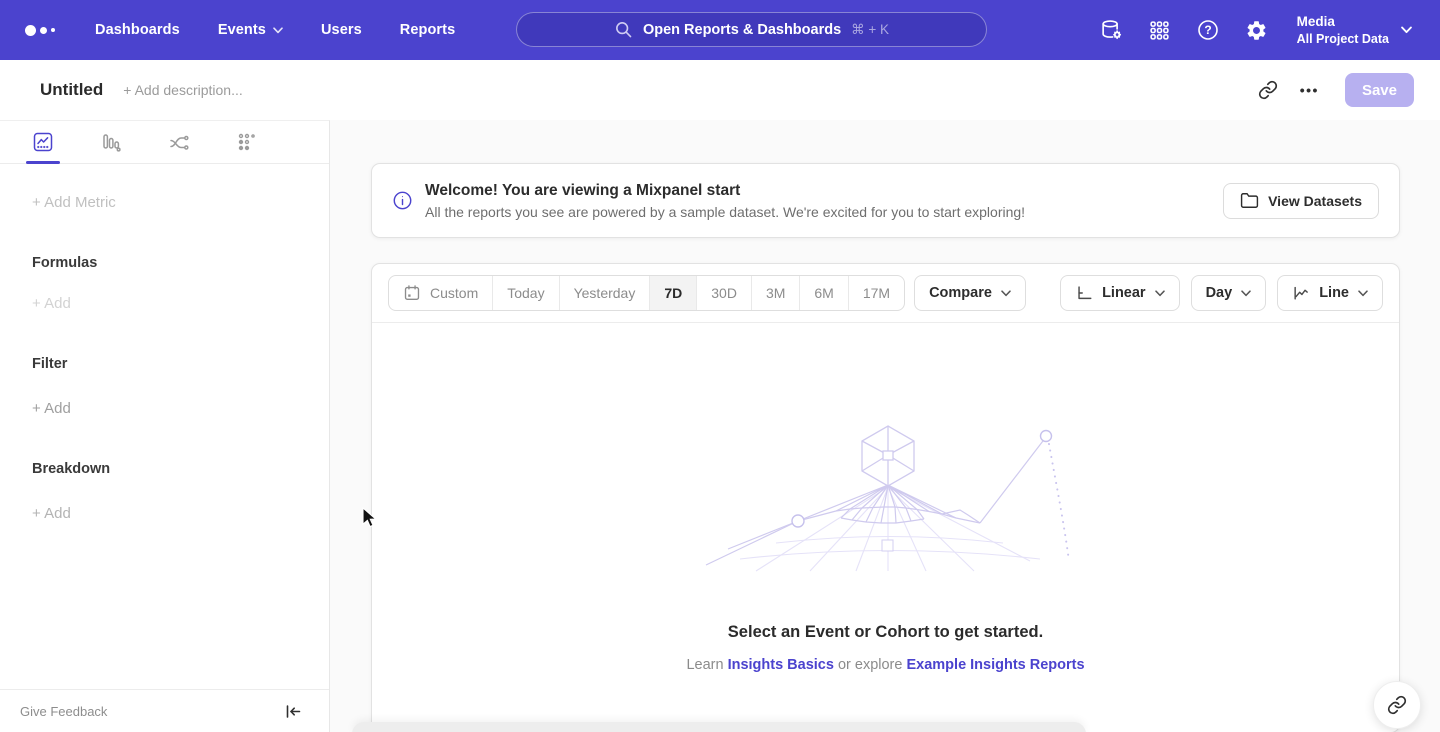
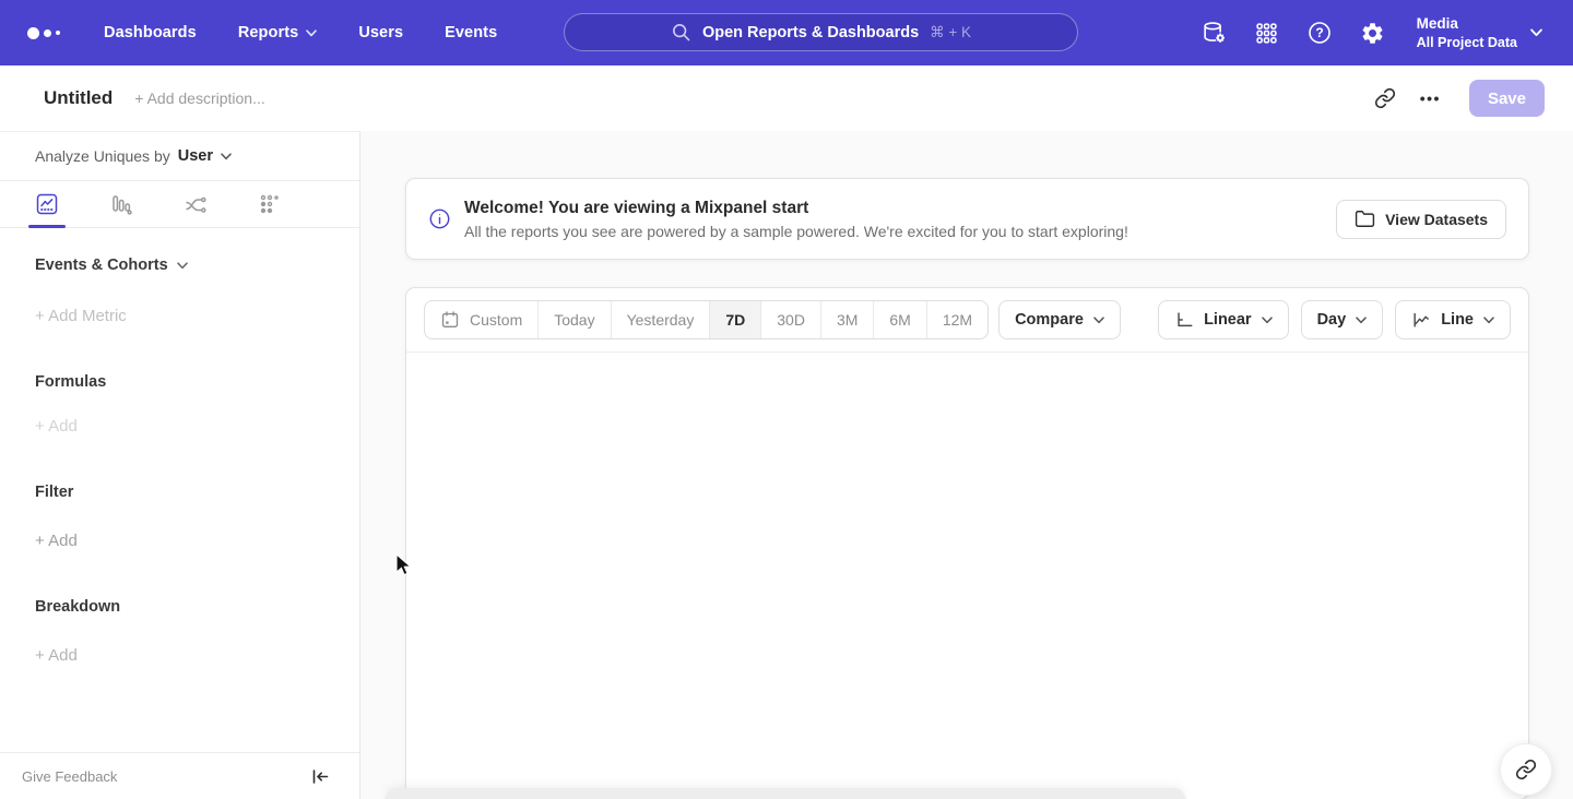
  Dashboards
- Events
+ Reports
  Users
- Reports
+ Events
  Open Reports & Dashboards
  ⌘ + K
  ?
  Media
  All Project Data
  Untitled
  + Add description...
  •••
  Save
+ Analyze Uniques by
+ User
+ Events & Cohorts
  + Add Metric
  Formulas
  + Add
  Filter
  + Add
  Breakdown
  + Add
  Give Feedback
  Welcome! You are viewing a Mixpanel start
- All the reports you see are powered by a sample dataset. We're excited for you to start exploring!
+ All the reports you see are powered by a sample powered. We're excited for you to start exploring!
  View Datasets
  Custom
  Today
  Yesterday
  7D
  30D
  3M
  6M
- 17M
+ 12M
  Compare
  Linear
  Day
  Line
- Select an Event or Cohort to get started.
- Learn Insights Basics or explore Example Insights Reports
